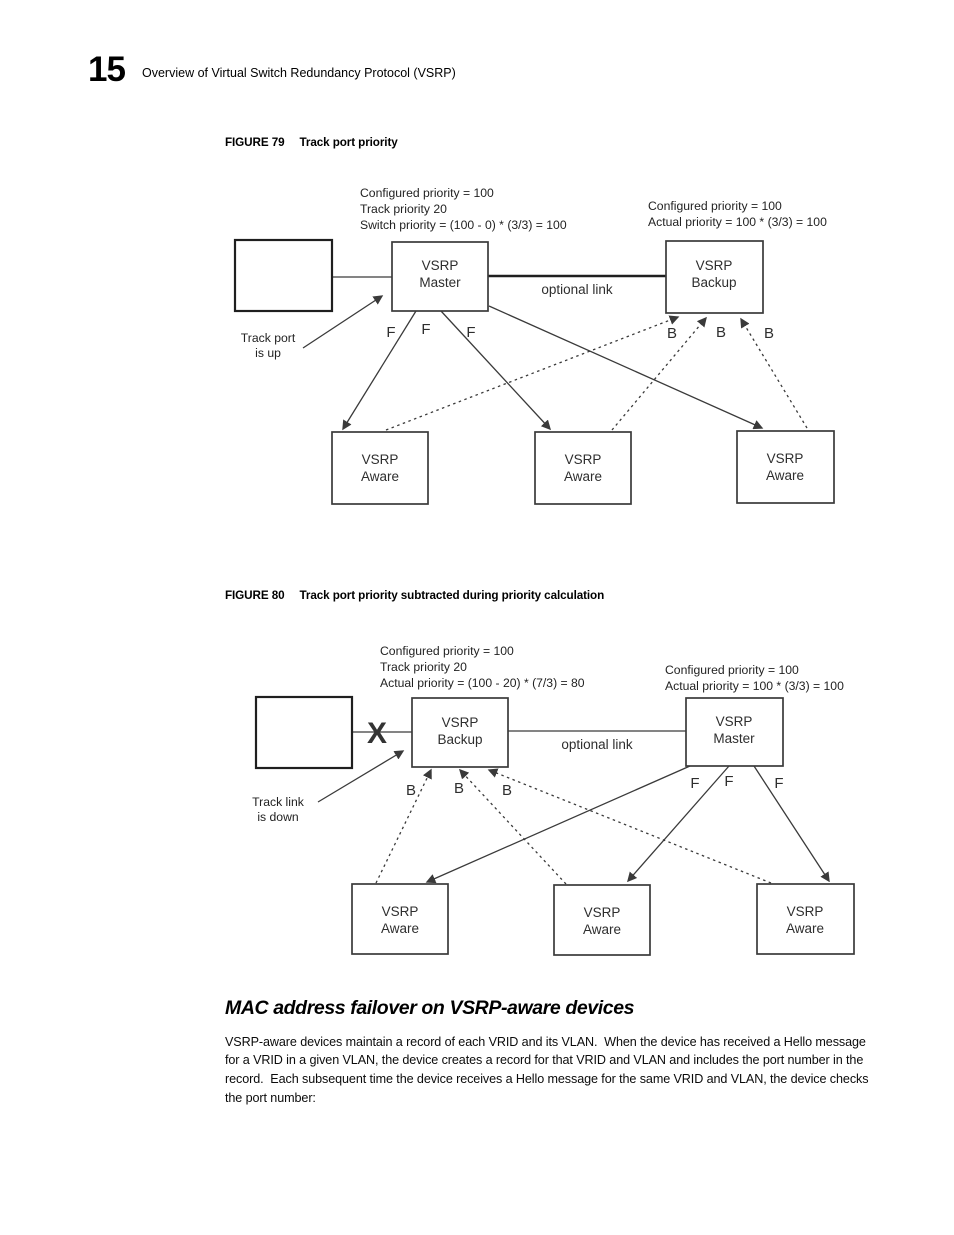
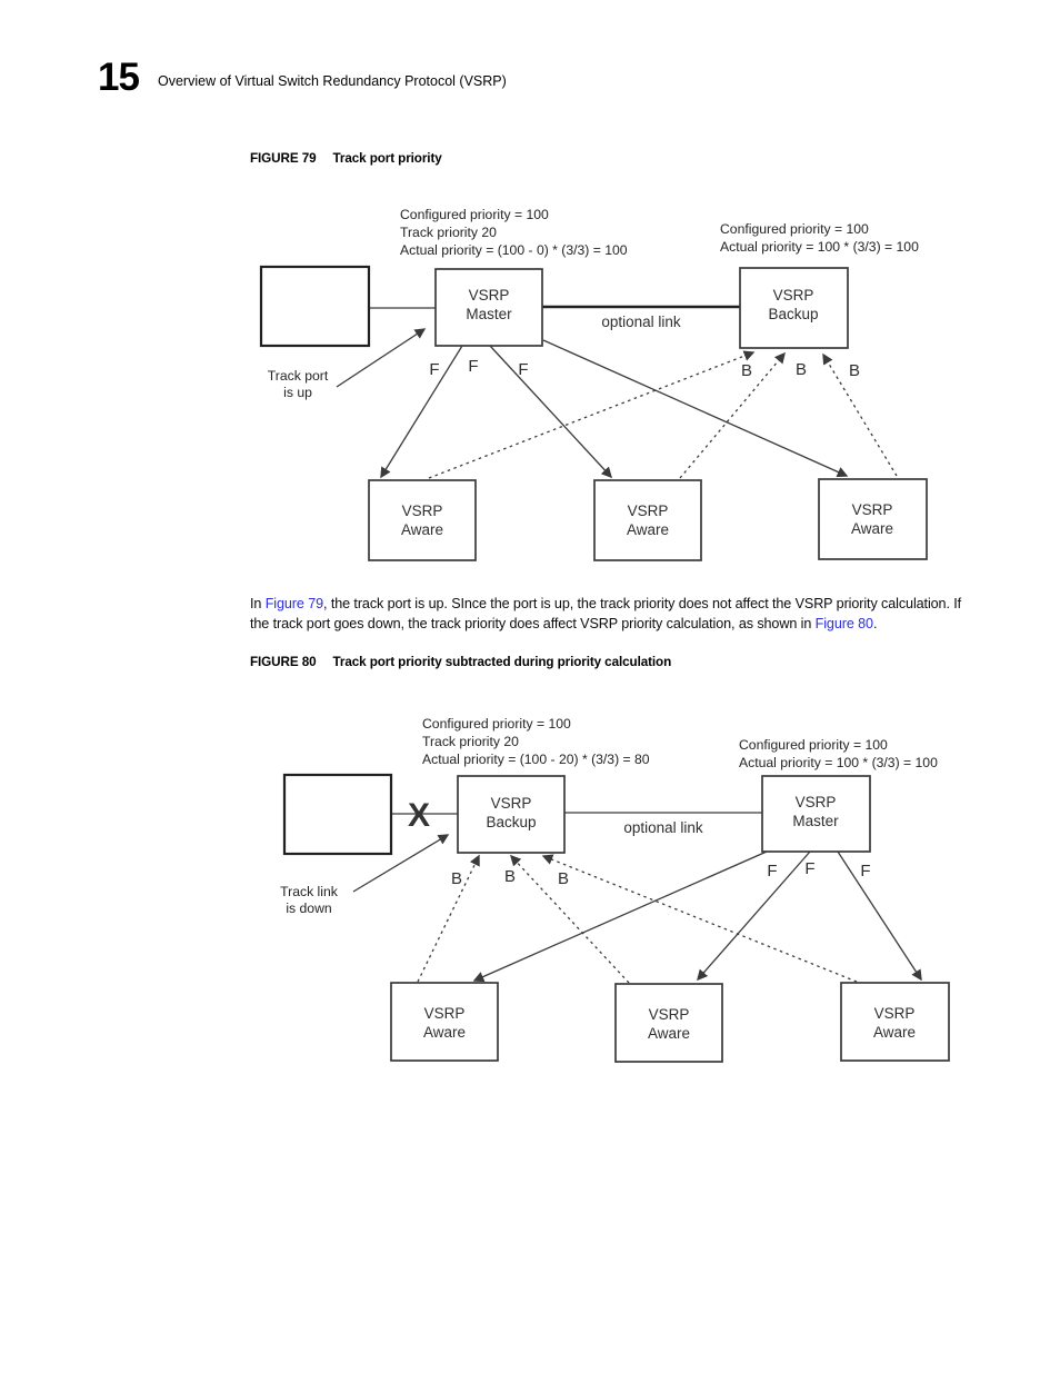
  15
  Overview of Virtual Switch Redundancy Protocol (VSRP)
  FIGURE 79
  Track port priority
  Configured priority = 100
  Track priority 20
- Switch priority = (100 - 0) * (3/3) = 100
+ Actual priority = (100 - 0) * (3/3) = 100
  Configured priority = 100
  Actual priority = 100 * (3/3) = 100
  VSRP
  Master
  VSRP
  Backup
  optional link
  VSRP
  Aware
  VSRP
  Aware
  VSRP
  Aware
  Track port
  is up
  F
  F
  F
  B
  B
  B
+ In Figure 79, the track port is up. SInce the port is up, the track priority does not affect the VSRP priority calculation. If the track port goes down, the track priority does affect VSRP priority calculation, as shown in Figure 80.
  FIGURE 80
  Track port priority subtracted during priority calculation
  Configured priority = 100
  Track priority 20
- Actual priority = (100 - 20) * (7/3) = 80
+ Actual priority = (100 - 20) * (3/3) = 80
  Configured priority = 100
  Actual priority = 100 * (3/3) = 100
  X
  VSRP
  Backup
  VSRP
  Master
  optional link
  VSRP
  Aware
  VSRP
  Aware
  VSRP
  Aware
  Track link
  is down
  B
  B
  B
  F
  F
  F
- MAC address failover on VSRP-aware devices
- VSRP-aware devices maintain a record of each VRID and its VLAN. When the device has received a Hello message for a VRID in a given VLAN, the device creates a record for that VRID and VLAN and includes the port number in the record. Each subsequent time the device receives a Hello message for the same VRID and VLAN, the device checks the port number:
